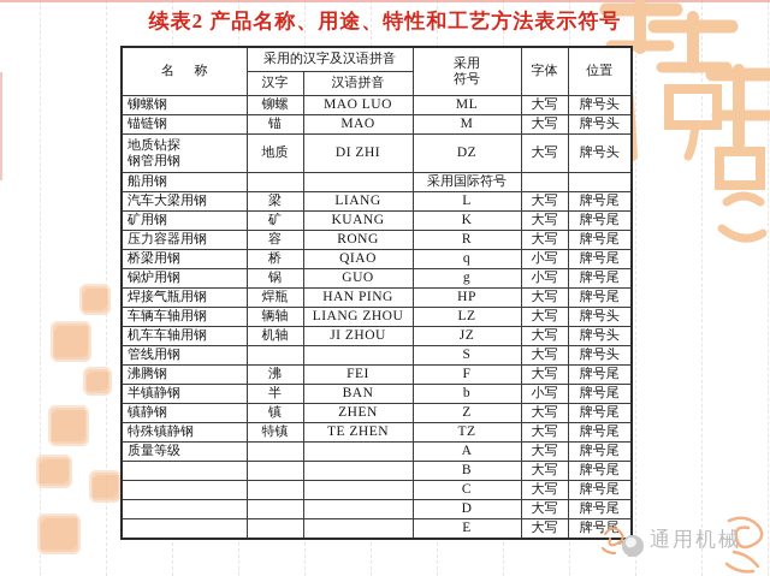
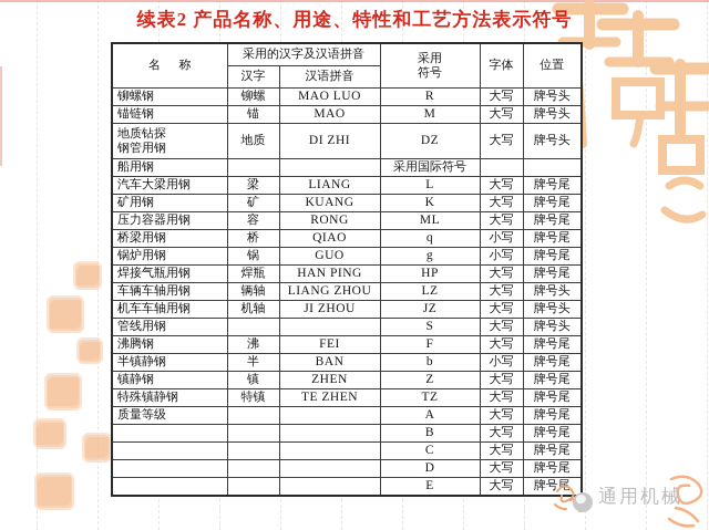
  续表2 产品名称、用途、特性和工艺方法表示符号
  名 称	采用的汉字及汉语拼音	采用 符号	字体	位置
  汉字	汉语拼音
- 铆螺钢	铆螺	MAO LUO	ML	大写	牌号头
+ 铆螺钢	铆螺	MAO LUO	R	大写	牌号头
  锚链钢	锚	MAO	M	大写	牌号头
  地质钻探 钢管用钢	地质	DI ZHI	DZ	大写	牌号头
  船用钢			采用国际符号
  汽车大梁用钢	梁	LIANG	L	大写	牌号尾
  矿用钢	矿	KUANG	K	大写	牌号尾
- 压力容器用钢	容	RONG	R	大写	牌号尾
+ 压力容器用钢	容	RONG	ML	大写	牌号尾
  桥梁用钢	桥	QIAO	q	小写	牌号尾
  锅炉用钢	锅	GUO	g	小写	牌号尾
  焊接气瓶用钢	焊瓶	HAN PING	HP	大写	牌号尾
  车辆车轴用钢	辆轴	LIANG ZHOU	LZ	大写	牌号头
  机车车轴用钢	机轴	JI ZHOU	JZ	大写	牌号头
  管线用钢			S	大写	牌号头
  沸腾钢	沸	FEI	F	大写	牌号尾
  半镇静钢	半	BAN	b	小写	牌号尾
  镇静钢	镇	ZHEN	Z	大写	牌号尾
  特殊镇静钢	特镇	TE ZHEN	TZ	大写	牌号尾
  质量等级			A	大写	牌号尾
  			B	大写	牌号尾
  			C	大写	牌号尾
  			D	大写	牌号尾
  			E	大写	牌号
  通用机械
